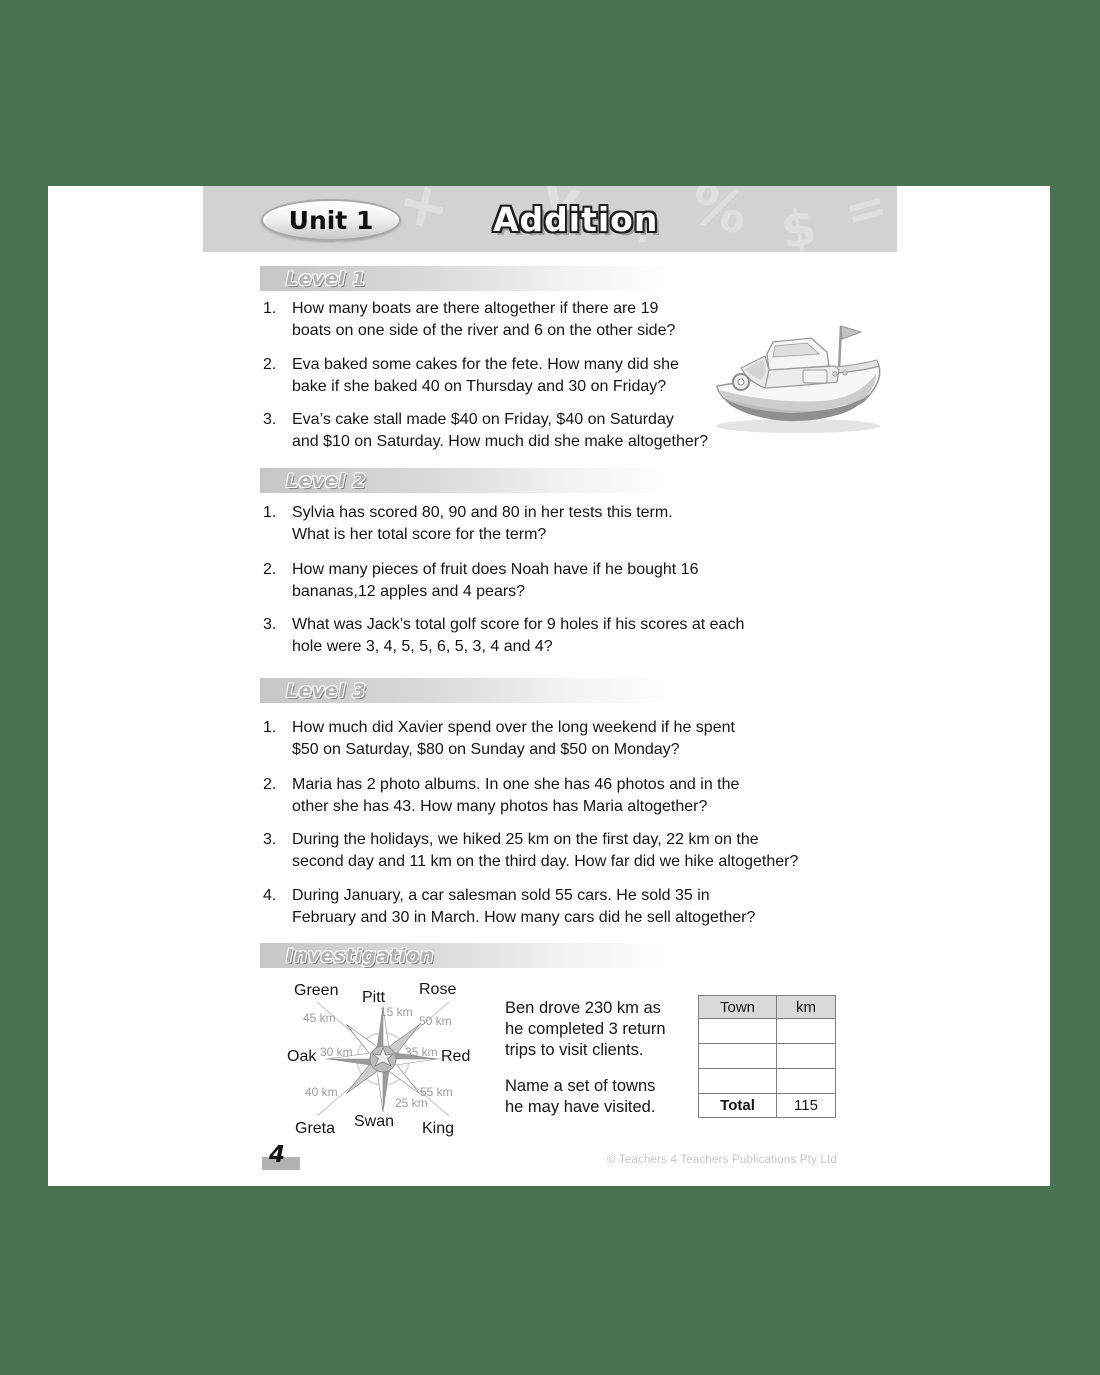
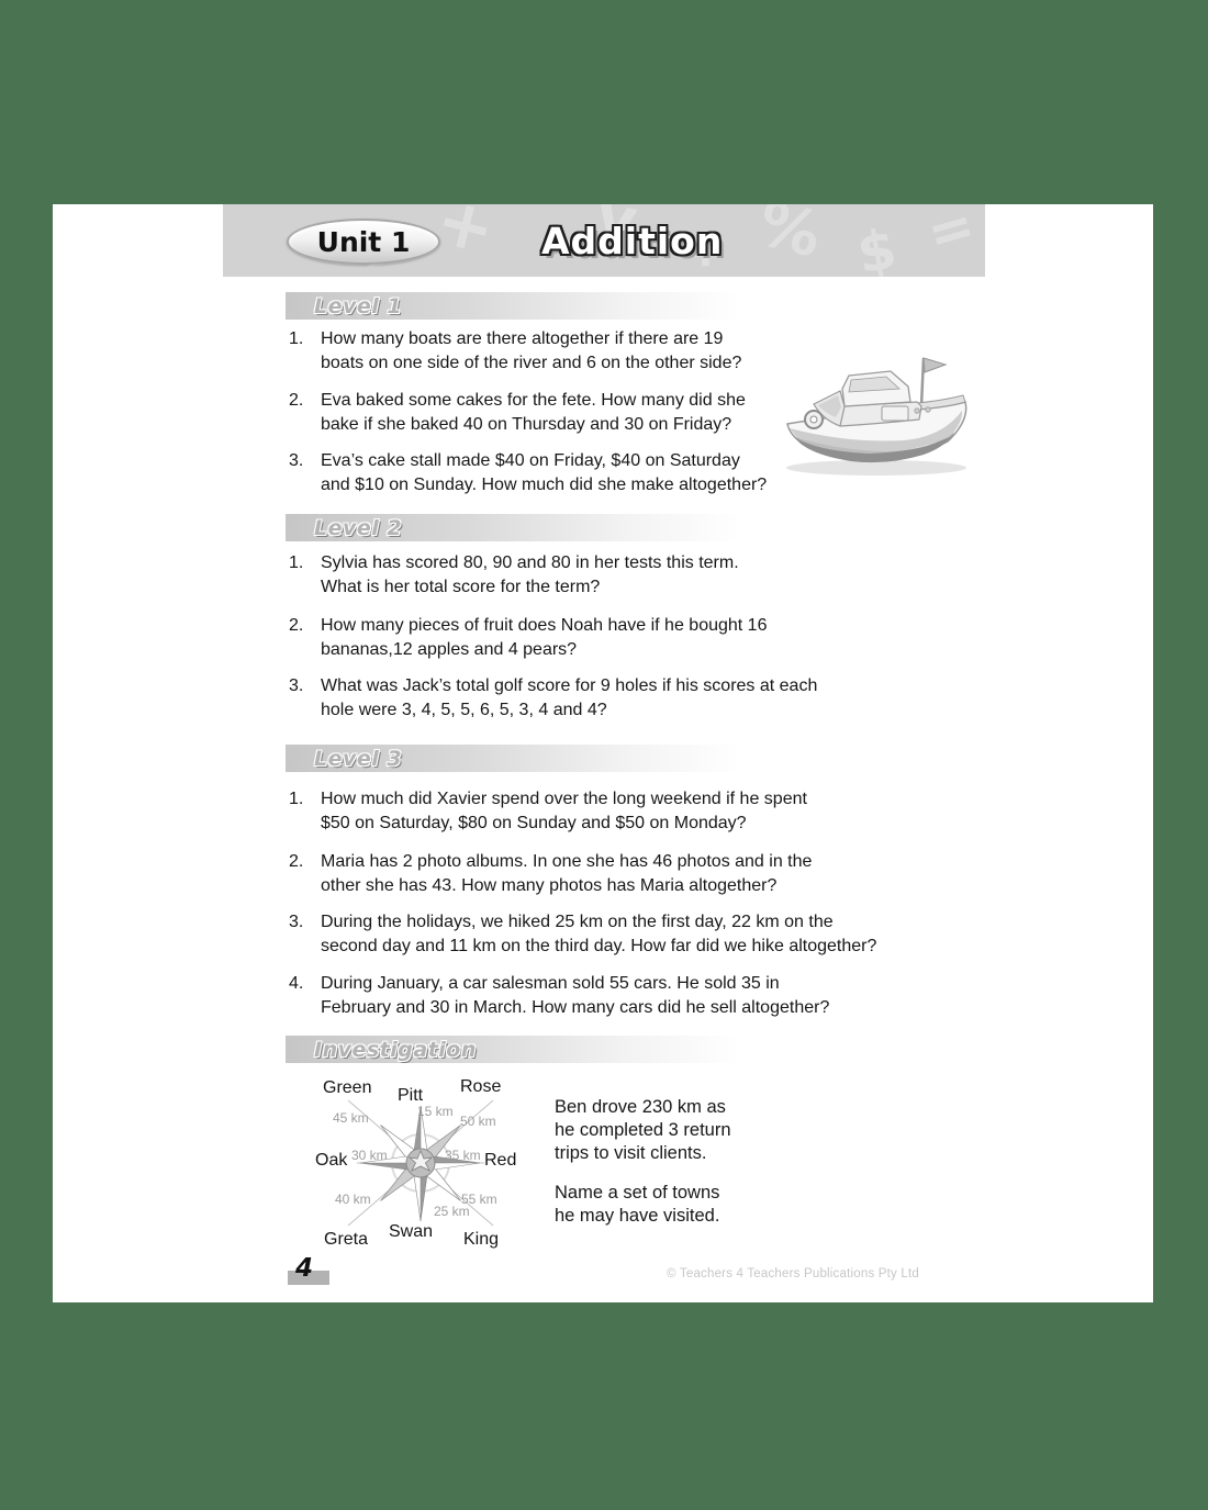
  Unit 1
  Addition
  Level 1
  1.
  How many boats are there altogether if there are 19
  boats on one side of the river and 6 on the other side?
  2.
  Eva baked some cakes for the fete. How many did she
  bake if she baked 40 on Thursday and 30 on Friday?
  3.
  Eva’s cake stall made $40 on Friday, $40 on Saturday
- and $10 on Saturday. How much did she make altogether?
+ and $10 on Sunday. How much did she make altogether?
  Level 2
  1.
  Sylvia has scored 80, 90 and 80 in her tests this term.
  What is her total score for the term?
  2.
  How many pieces of fruit does Noah have if he bought 16
  bananas,12 apples and 4 pears?
  3.
  What was Jack’s total golf score for 9 holes if his scores at each
  hole were 3, 4, 5, 5, 6, 5, 3, 4 and 4?
  Level 3
  1.
  How much did Xavier spend over the long weekend if he spent
  $50 on Saturday, $80 on Sunday and $50 on Monday?
  2.
  Maria has 2 photo albums. In one she has 46 photos and in the
  other she has 43. How many photos has Maria altogether?
  3.
  During the holidays, we hiked 25 km on the first day, 22 km on the
  second day and 11 km on the third day. How far did we hike altogether?
  4.
  During January, a car salesman sold 55 cars. He sold 35 in
  February and 30 in March. How many cars did he sell altogether?
  Investigation
  Green
  Pitt
  Rose
  Oak
  Red
  Greta
  Swan
  King
  45 km
  15 km
  50 km
  30 km
  35 km
  40 km
  25 km
  55 km
  Ben drove 230 km as
  he completed 3 return
  trips to visit clients.
  Name a set of towns
  he may have visited.
- Town	km
- Total	115
  4
  © Teachers 4 Teachers Publications Pty Ltd
